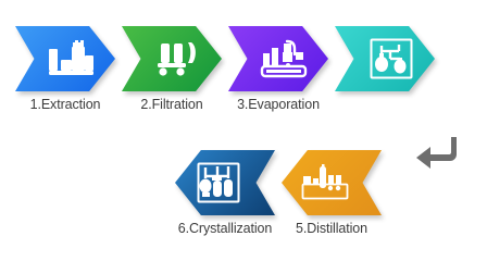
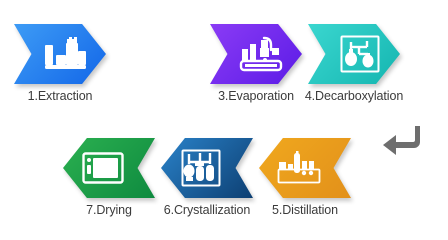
  1.Extraction
- 2.Filtration
  3.Evaporation
+ 4.Decarboxylation
+ 7.Drying
  6.Crystallization
  5.Distillation
